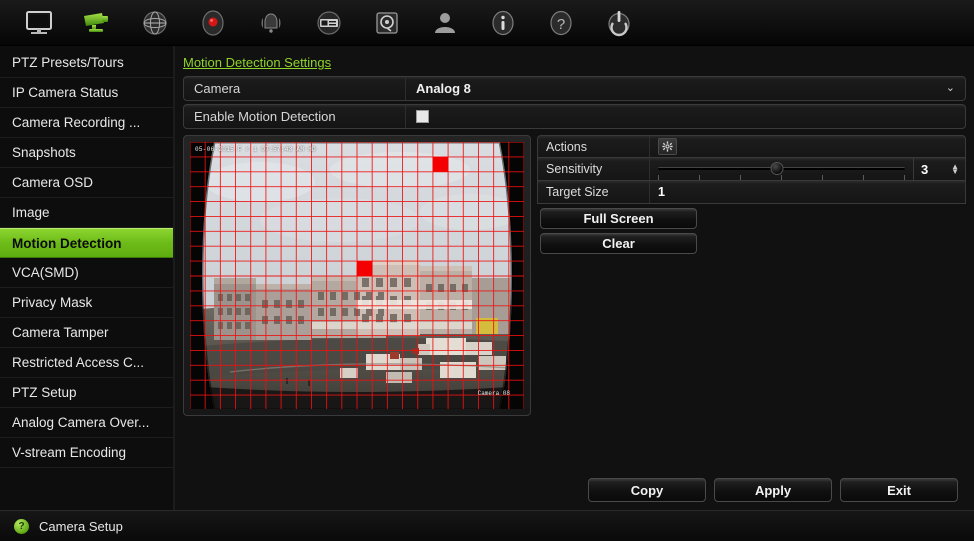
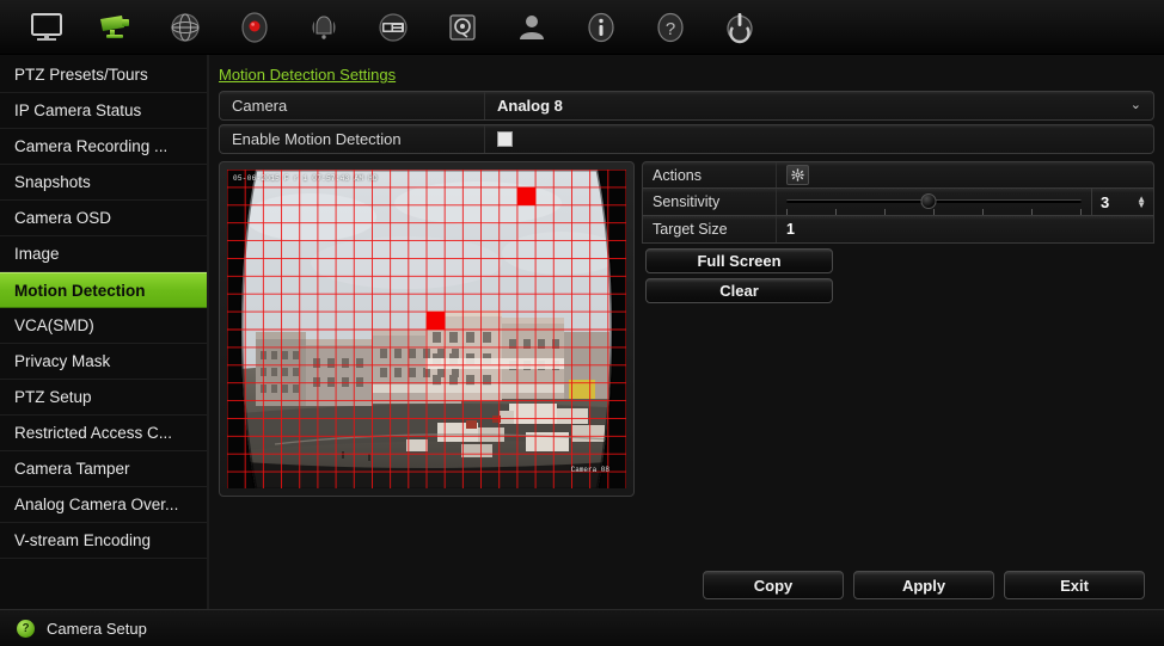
  ?
  PTZ Presets/Tours
  IP Camera Status
  Camera Recording ...
  Snapshots
  Camera OSD
  Image
  Motion Detection
  VCA(SMD)
  Privacy Mask
- Camera Tamper
+ PTZ Setup
  Restricted Access C...
- PTZ Setup
+ Camera Tamper
  Analog Camera Over...
  V-stream Encoding
  Motion Detection Settings
  Camera
  Analog 8
  ⌄
  Enable Motion Detection
  Actions
  Sensitivity
  3
  ▲
  ▼
  Target Size
  1
  Full Screen
  Clear
  Copy
  Apply
  Exit
  ?
  Camera Setup
